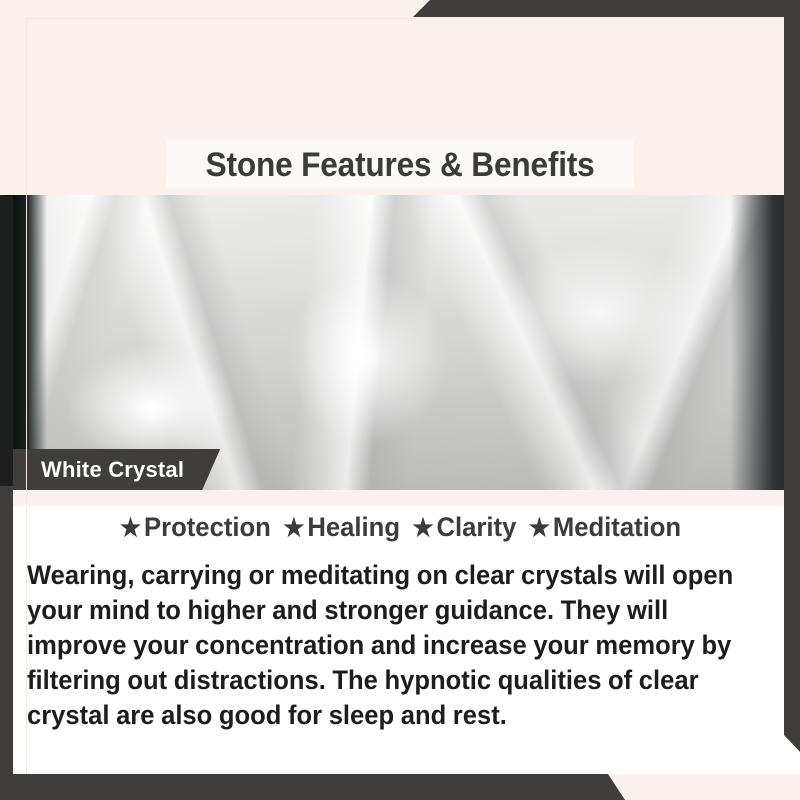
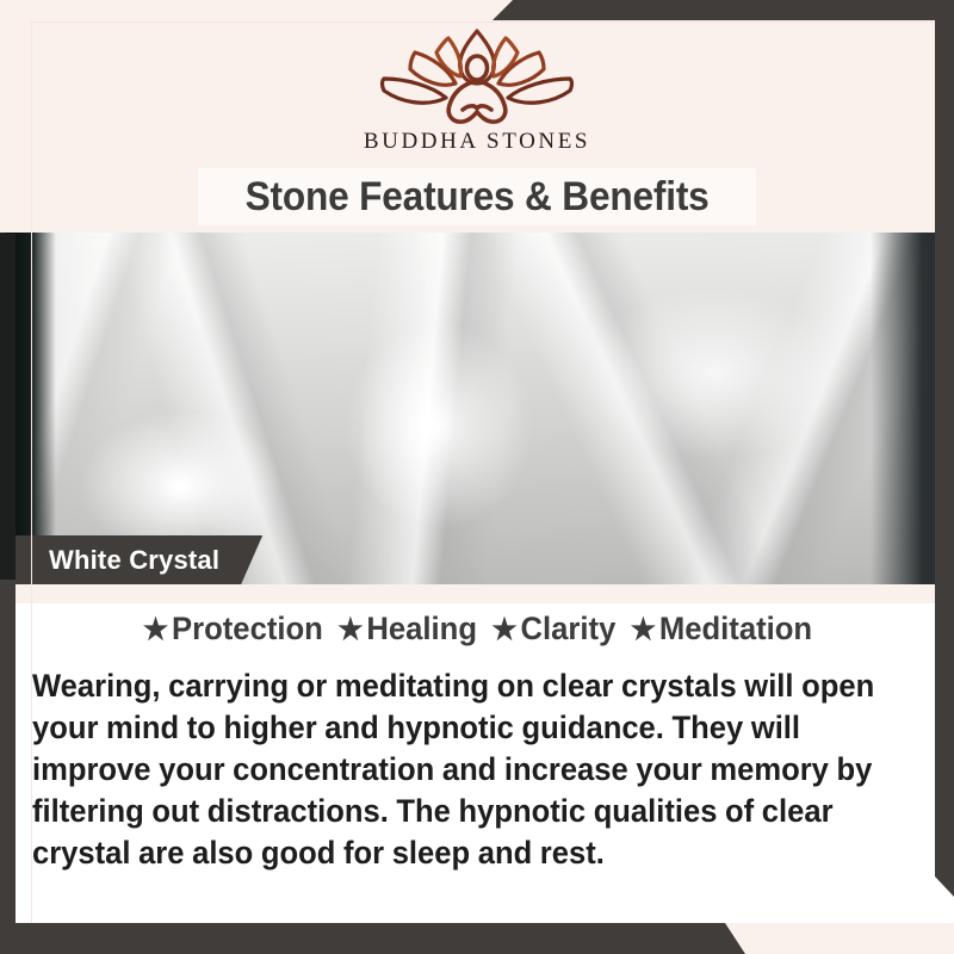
+ BUDDHA STONES
  Stone Features & Benefits
  White Crystal
  ★Protection ★Healing ★Clarity ★Meditation
- Wearing, carrying or meditating on clear crystals will open your mind to higher and stronger guidance. They will improve your concentration and increase your memory by filtering out distractions. The hypnotic qualities of clear crystal are also good for sleep and rest.
+ Wearing, carrying or meditating on clear crystals will open your mind to higher and hypnotic guidance. They will improve your concentration and increase your memory by filtering out distractions. The hypnotic qualities of clear crystal are also good for sleep and rest.
